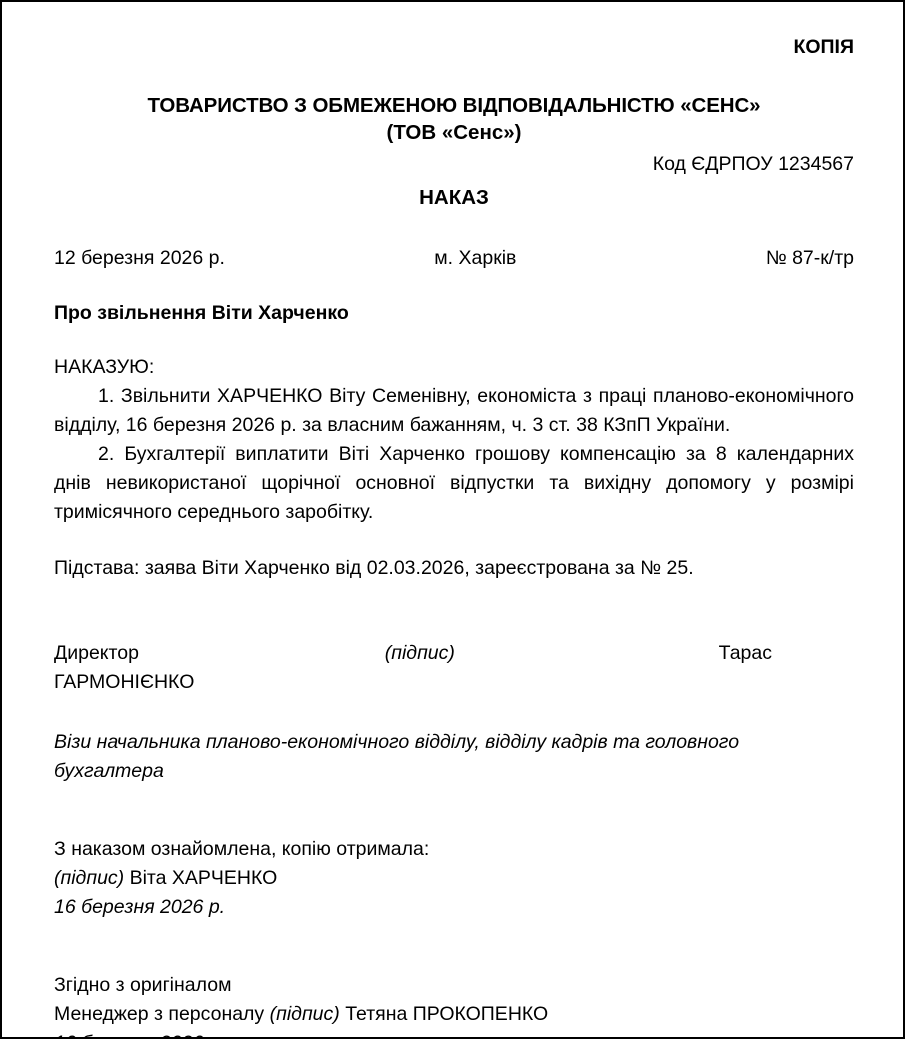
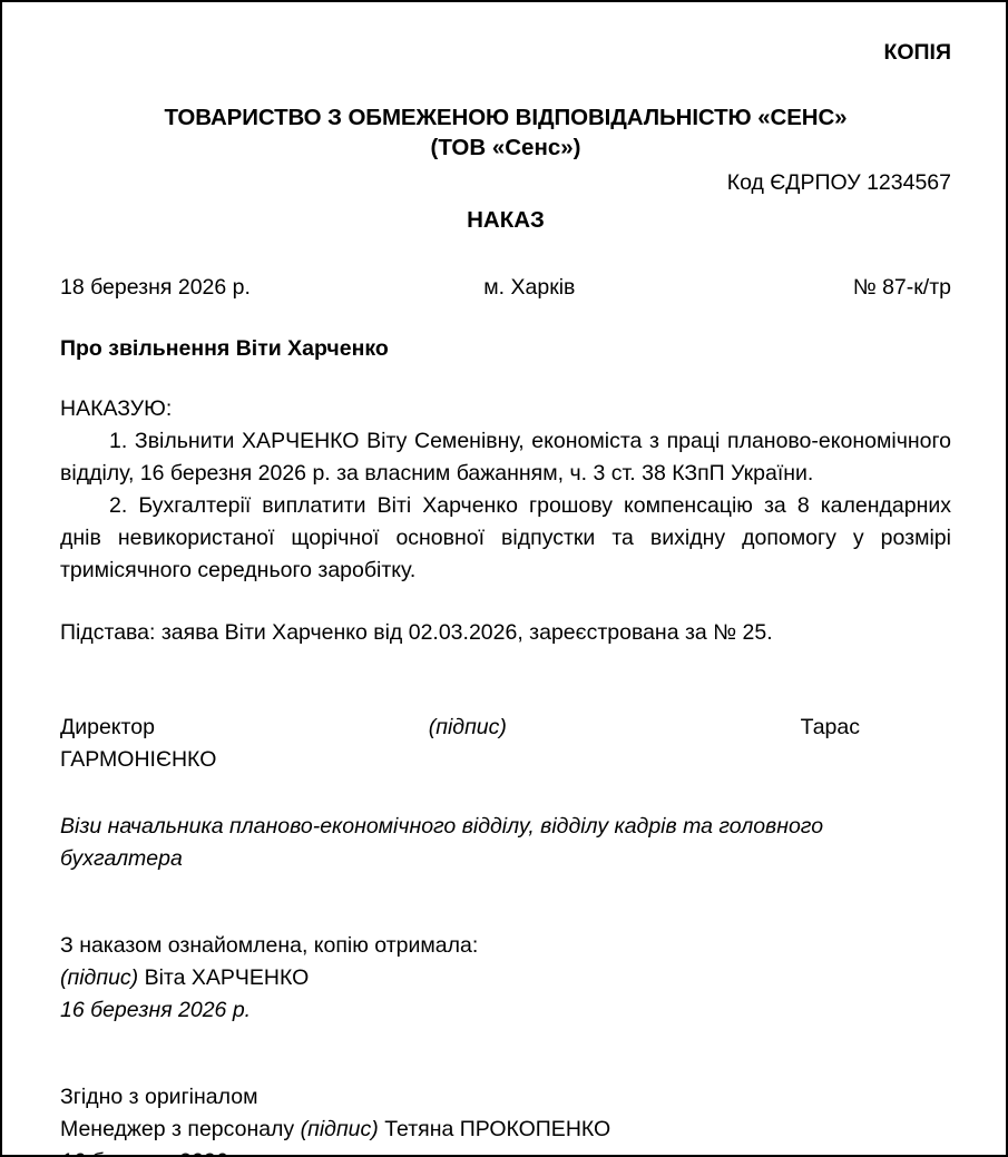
  КОПІЯ
  ТОВАРИСТВО З ОБМЕЖЕНОЮ ВІДПОВІДАЛЬНІСТЮ «СЕНС»
  (ТОВ «Сенс»)
  Код ЄДРПОУ 1234567
  НАКАЗ
- 12 березня 2026 р.
+ 18 березня 2026 р.
  м. Харків
  № 87-к/тр
  Про звільнення Віти Харченко
  НАКАЗУЮ:
  1. Звільнити ХАРЧЕНКО Віту Семенівну, економіста з праці планово-економічного відділу, 16 березня 2026 р. за власним бажанням, ч. 3 ст. 38 КЗпП України.
  2. Бухгалтерії виплатити Віті Харченко грошову компенсацію за 8 календарних днів невикористаної щорічної основної відпустки та вихідну допомогу у розмірі тримісячного середнього заробітку.
  Підстава: заява Віти Харченко від 02.03.2026, зареєстрована за № 25.
  Директор
  (підпис)
  Тарас
  ГАРМОНІЄНКО
  Візи начальника планово-економічного відділу, відділу кадрів та головного бухгалтера
  З наказом ознайомлена, копію отримала:
  (підпис) Віта ХАРЧЕНКО
  16 березня 2026 р.
  Згідно з оригіналом
  Менеджер з персоналу (підпис) Тетяна ПРОКОПЕНКО
